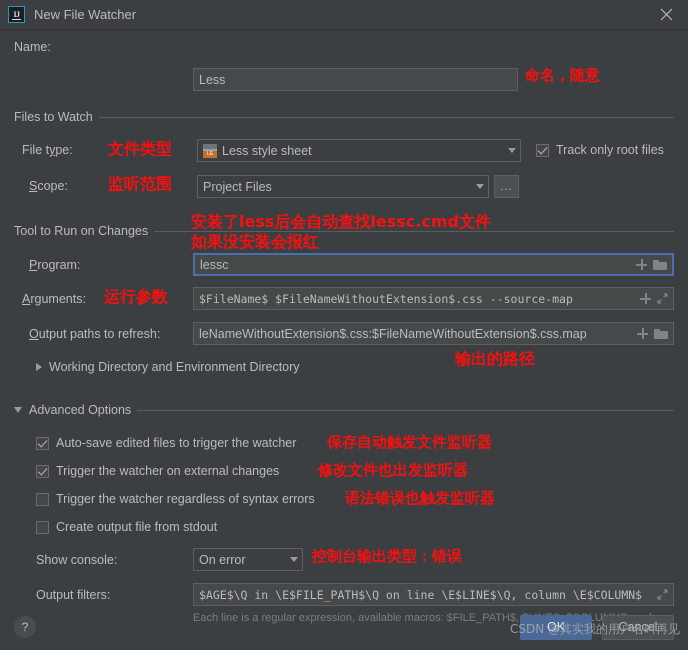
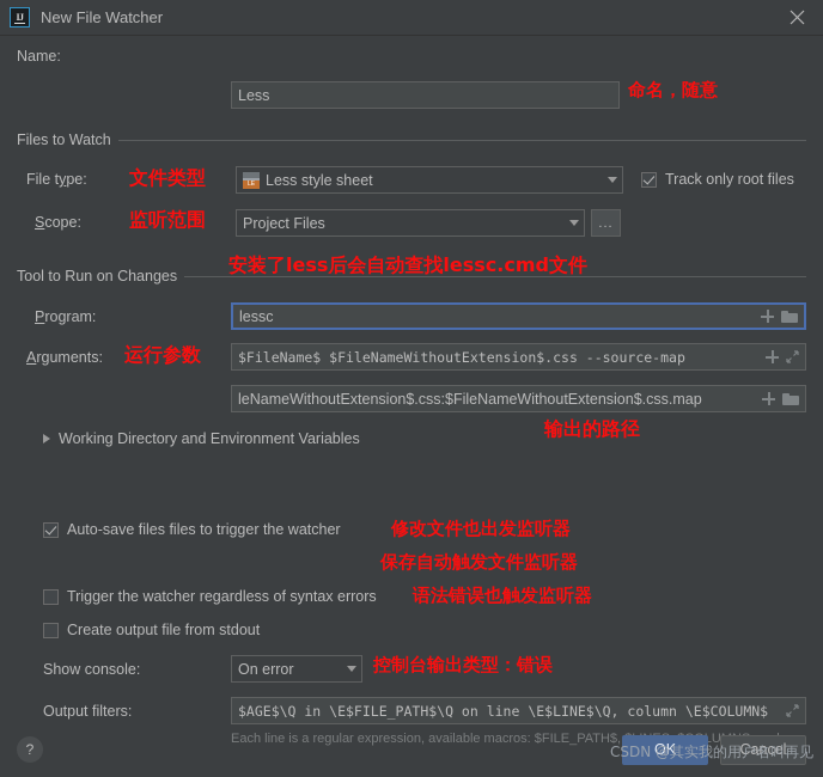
  IJ
  New File Watcher
  Name:
  Less
  命名，随意
  Files to Watch
  File type:
  文件类型
  Less style sheet
  Track only root files
  Scope:
  监听范围
  Project Files
  ...
  Tool to Run on Changes
  安装了less后会自动查找lessc.cmd文件
- 如果没安装会报红
  Program:
  lessc
  Arguments:
  运行参数
  $FileName$ $FileNameWithoutExtension$.css --source-map
- Output paths to refresh:
  leNameWithoutExtension$.css:$FileNameWithoutExtension$.css.map
  输出的路径
- Working Directory and Environment Directory
+ Working Directory and Environment Variables
- Advanced Options
- Auto-save edited files to trigger the watcher
+ Auto-save files files to trigger the watcher
- 保存自动触发文件监听器
+ 修改文件也出发监听器
- Trigger the watcher on external changes
- 修改文件也出发监听器
+ 保存自动触发文件监听器
  Trigger the watcher regardless of syntax errors
  语法错误也触发监听器
  Create output file from stdout
  Show console:
  On error
  控制台输出类型：错误
  Output filters:
  $AGE$\Q in \E$FILE_PATH$\Q on line \E$LINE$\Q, column \E$COLUMN$
  Each line is a regular expression, available macros: $FILE_PATH$,U
  ?
  OK
  Cancel
  CSDN @其实我的用户名叫再见
